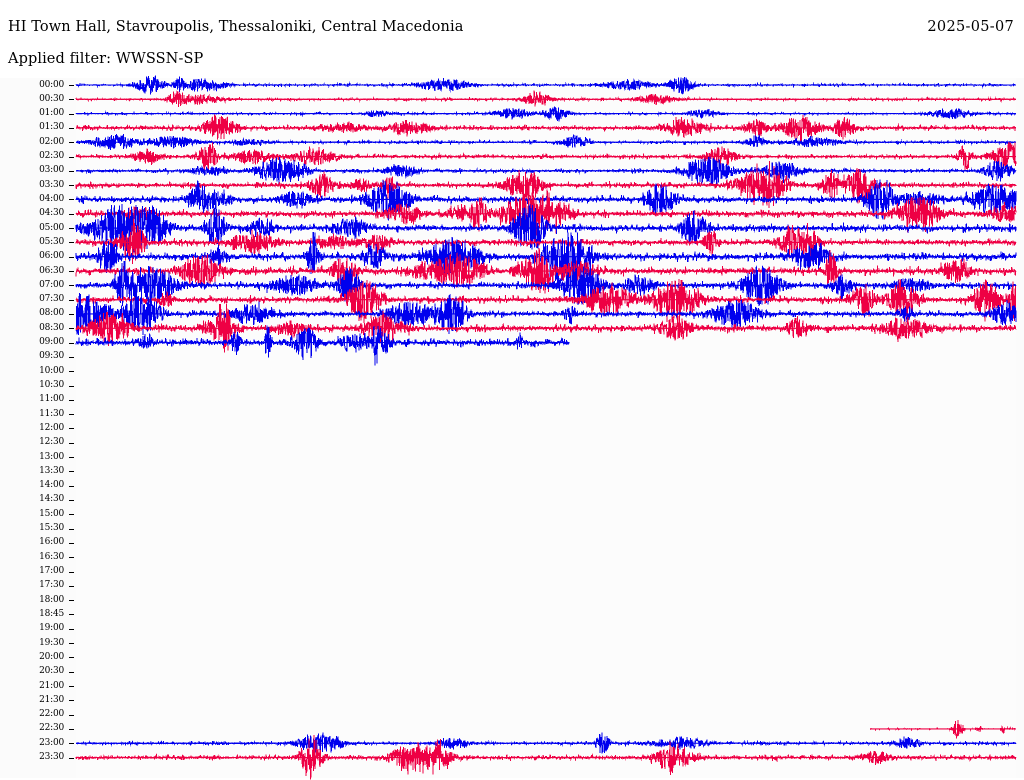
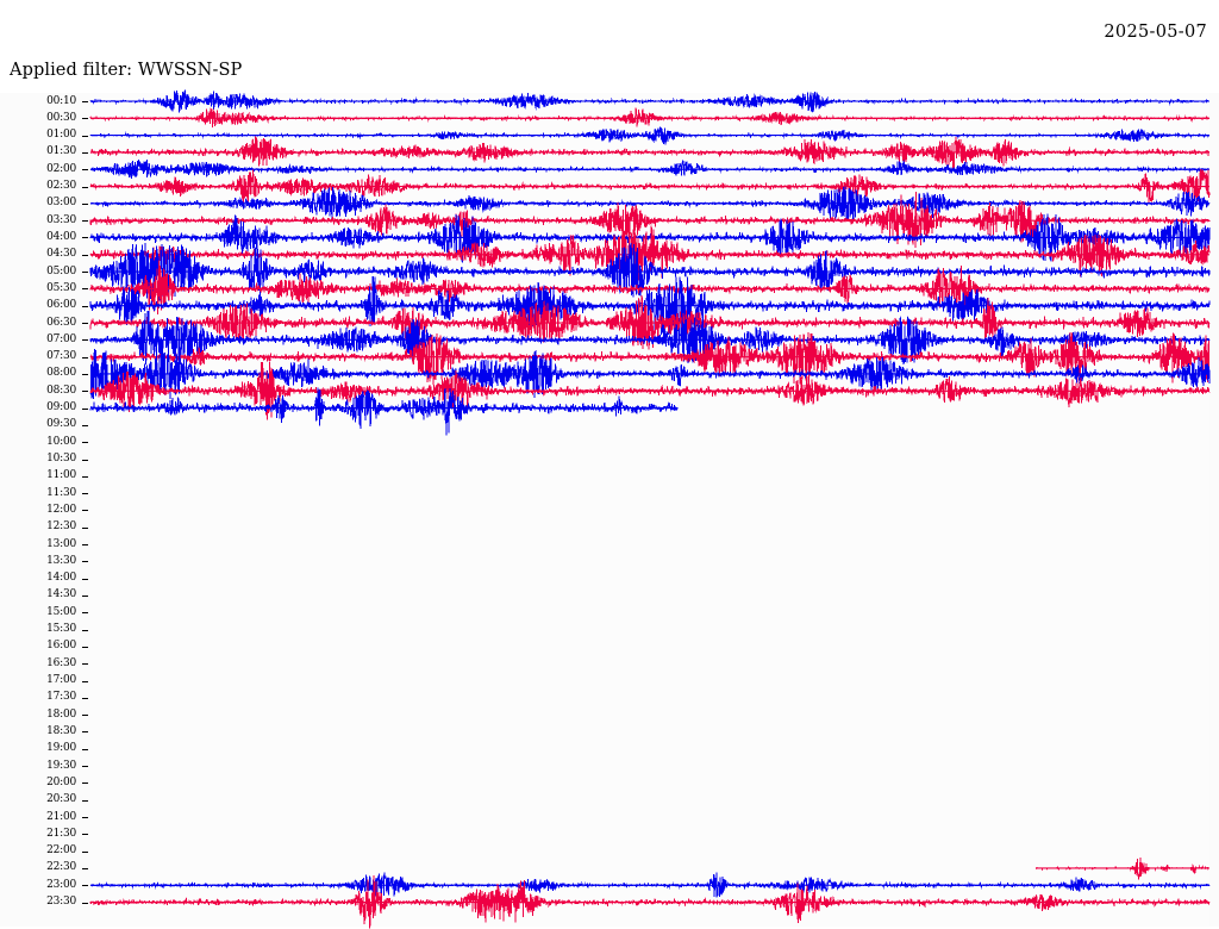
- HI Town Hall, Stavroupolis, Thessaloniki, Central Macedonia
  Applied filter: WWSSN-SP
  2025-05-07
- 00:00
+ 00:10
  00:30
  01:00
  01:30
  02:00
  02:30
  03:00
  03:30
  04:00
  04:30
  05:00
  05:30
  06:00
  06:30
  07:00
  07:30
  08:00
  08:30
  09:00
  09:30
  10:00
  10:30
  11:00
  11:30
  12:00
  12:30
  13:00
  13:30
  14:00
  14:30
  15:00
  15:30
  16:00
  16:30
  17:00
  17:30
  18:00
- 18:45
+ 18:30
  19:00
  19:30
  20:00
  20:30
  21:00
  21:30
  22:00
  22:30
  23:00
  23:30
